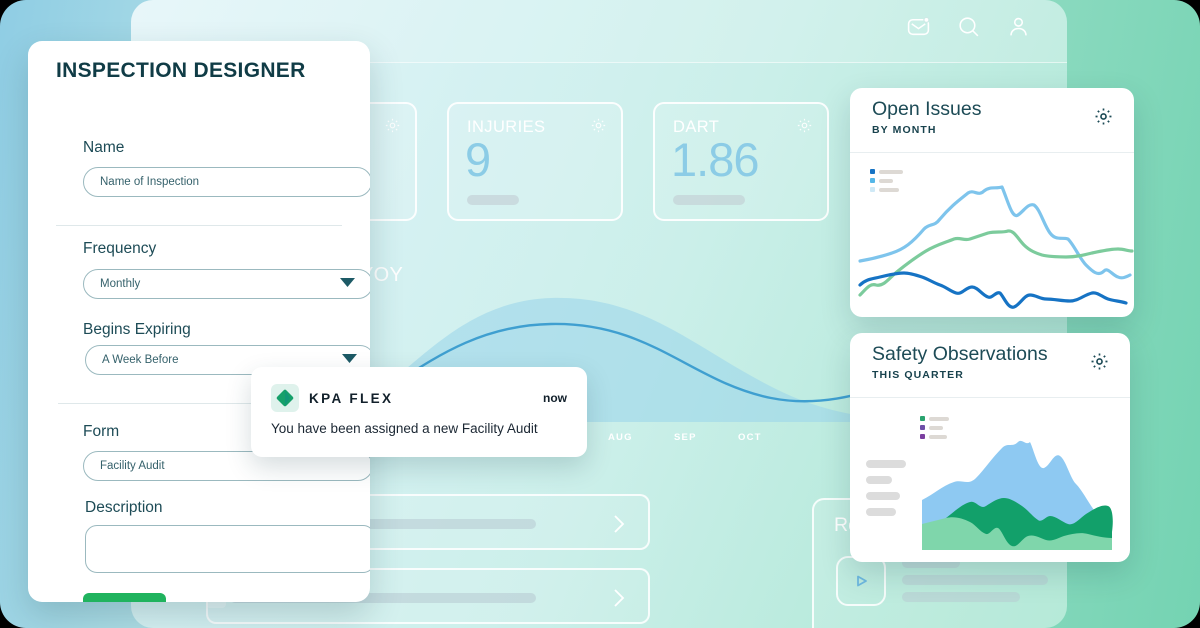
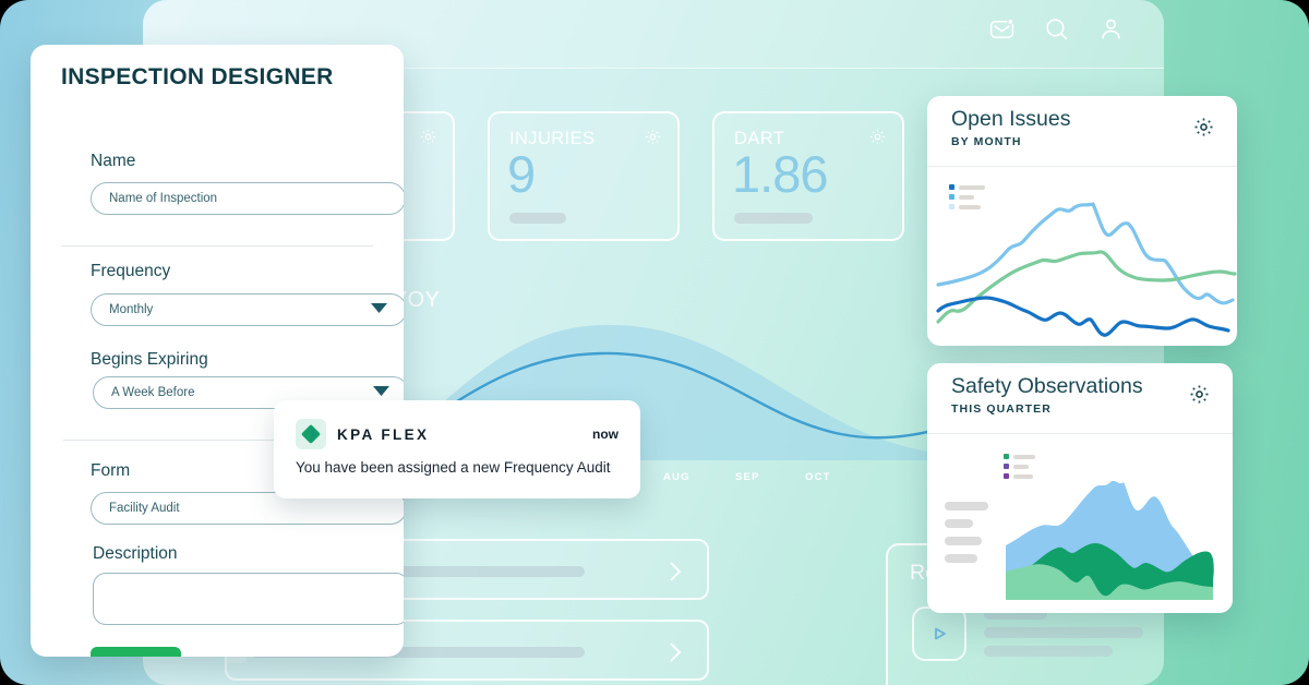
  INJURIES
  9
  DART
  1.86
  AUG
  SEP
  OCT
  Open Issues
  BY MONTH
  Safety Observations
  THIS QUARTER
  INSPECTION DESIGNER
  Name
  Name of Inspection
  Frequency
  Monthly
  Begins Expiring
  A Week Before
  Form
  Facility Audit
  Description
  KPA FLEX
  now
- You have been assigned a new Facility Audit
+ You have been assigned a new Frequency Audit
